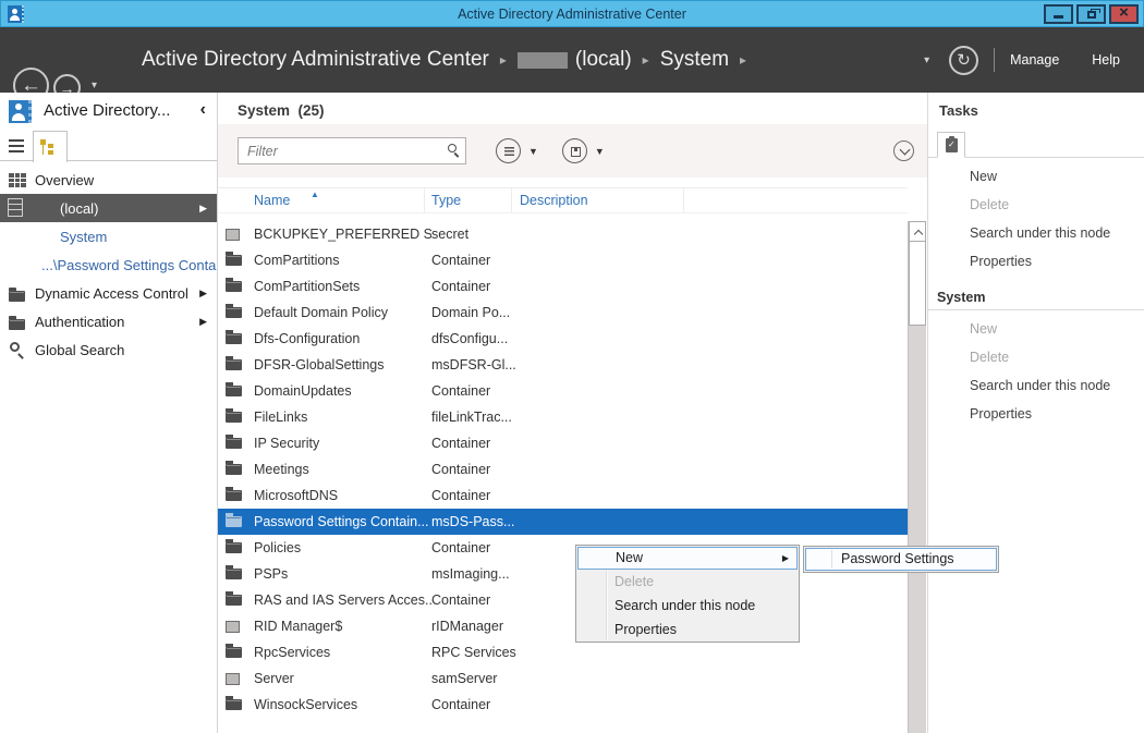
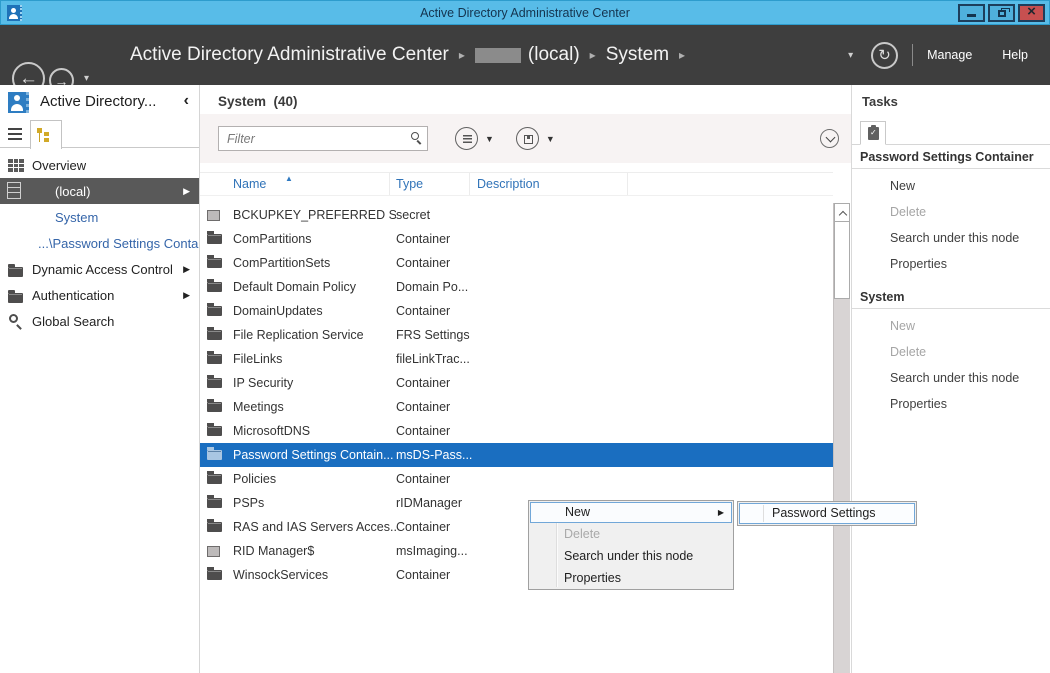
  Active Directory Administrative Center
  ×
  ←
  →
  ▾
  Active Directory Administrative Center
  ▸
  (local)
  ▸
  System
  ▸
  ▾
  ↻
  Manage
  Help
  Active Directory...
  ‹
  Overview
  (local)
  ▶
  System
  ...\Password Settings Conta
  Dynamic Access Control
  ▶
  Authentication
  ▶
  Global Search
- System (25)
+ System (40)
  Filter
  ▼
  ▼
  Name
  ▲
  Type
  Description
  BCKUPKEY_PREFERRED S
  secret
  ComPartitions
  Container
  ComPartitionSets
  Container
  Default Domain Policy
  Domain Po...
- Dfs-Configuration
- dfsConfigu...
- DFSR-GlobalSettings
- msDFSR-Gl...
  DomainUpdates
  Container
+ File Replication Service
+ FRS Settings
  FileLinks
  fileLinkTrac...
  IP Security
  Container
  Meetings
  Container
  MicrosoftDNS
  Container
  Password Settings Contain...
  msDS-Pass...
  Policies
  Container
  PSPs
- msImaging...
+ rIDManager
  RAS and IAS Servers Acces..
  Container
  RID Manager$
- rIDManager
+ msImaging...
- RpcServices
- RPC Services
- Server
- samServer
  WinsockServices
  Container
  Tasks
+ Password Settings Container
  New
  Delete
  Search under this node
  Properties
  System
  New
  Delete
  Search under this node
  Properties
  New
  ▶
  Delete
  Search under this node
  Properties
  Password Settings
